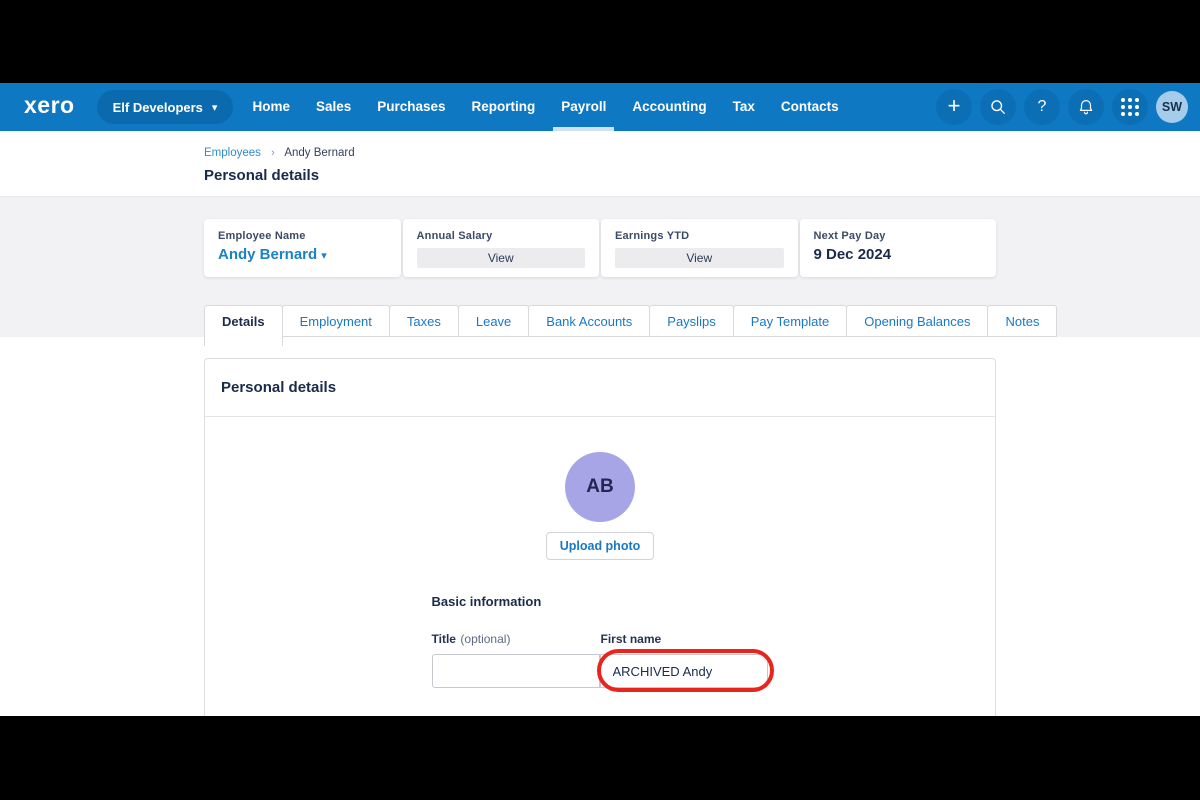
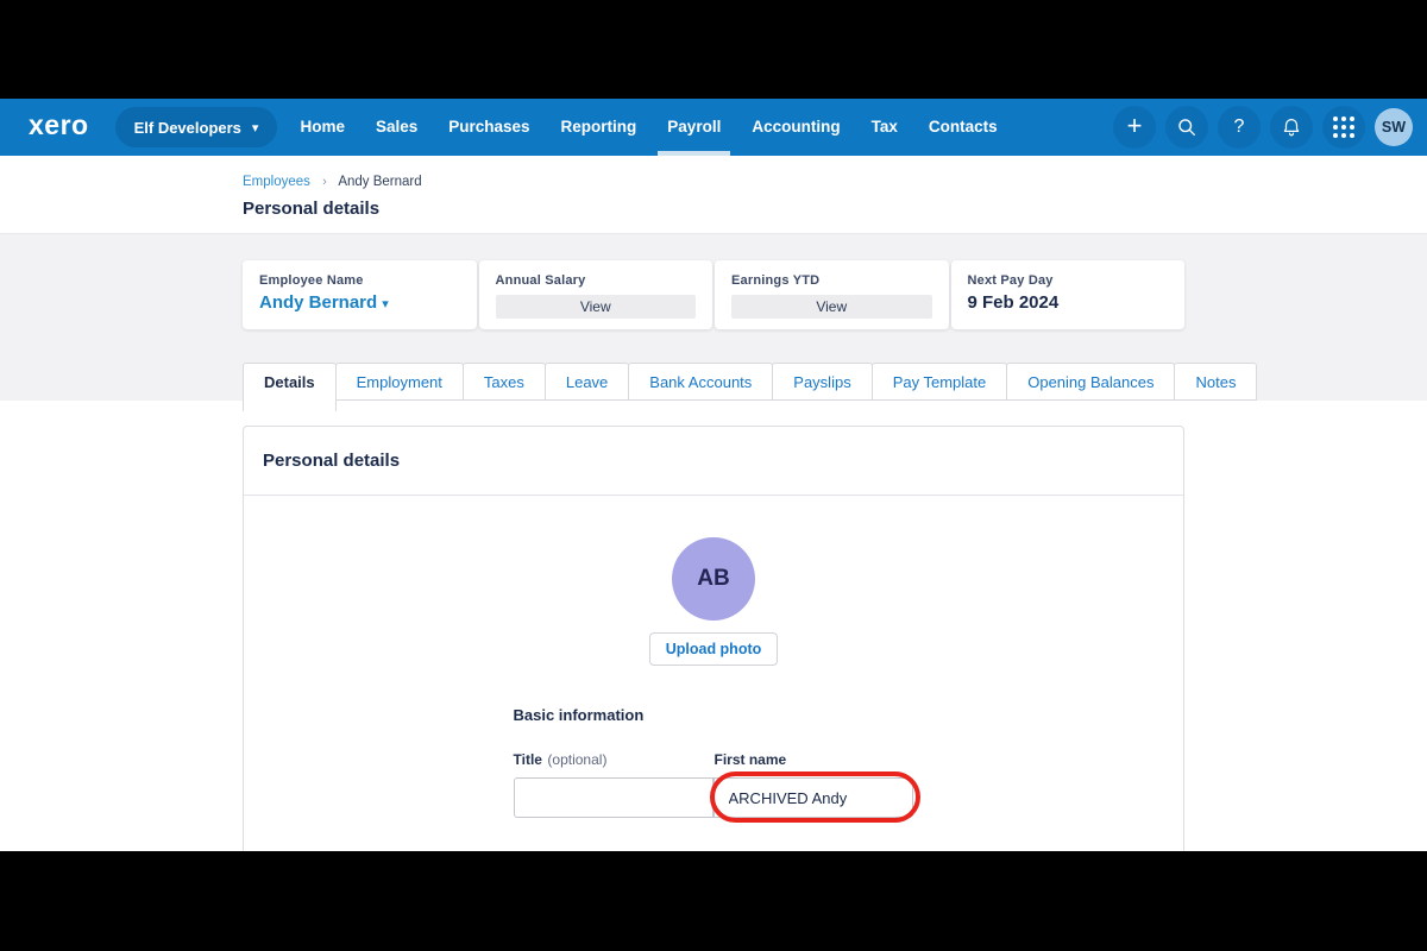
  xero
  Elf Developers
  ▾
  Home
  Sales
  Purchases
  Reporting
  Payroll
  Accounting
  Tax
  Contacts
  +
  ?
  SW
  Employees › Andy Bernard
  Personal details
  Employee Name
  Andy Bernard ▾
  Annual Salary
  View
  Earnings YTD
  View
  Next Pay Day
- 9 Dec 2024
+ 9 Feb 2024
  Details
  Employment
  Taxes
  Leave
  Bank Accounts
  Payslips
  Pay Template
  Opening Balances
  Notes
  Personal details
  AB
  Upload photo
  Basic information
  Title (optional)
  First name
  ARCHIVED Andy
